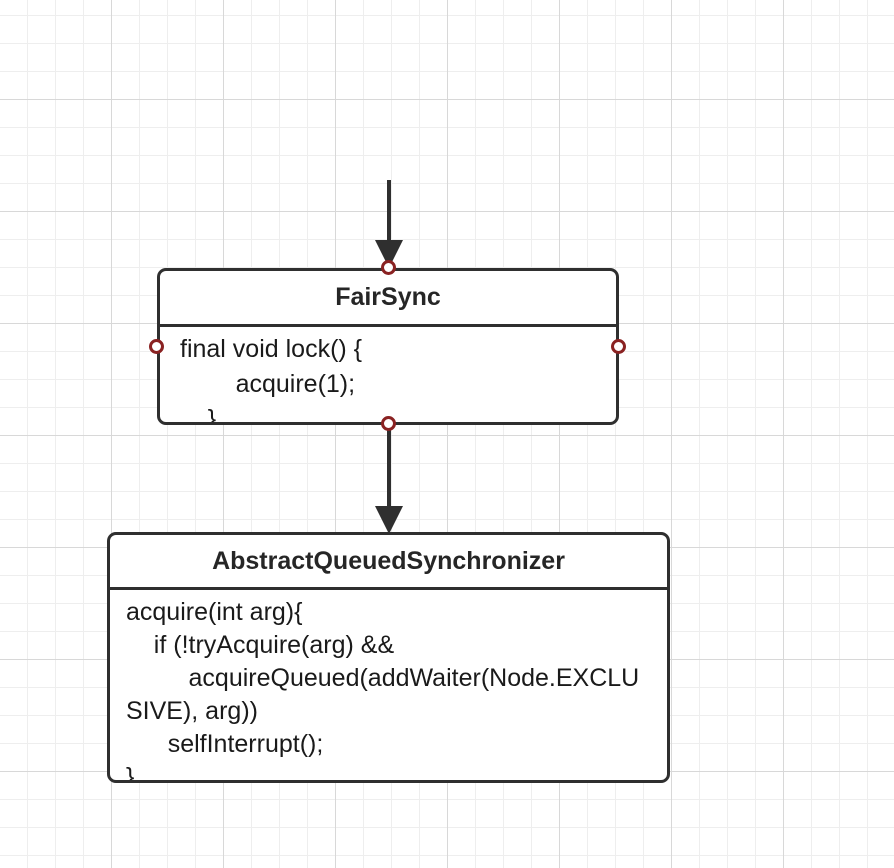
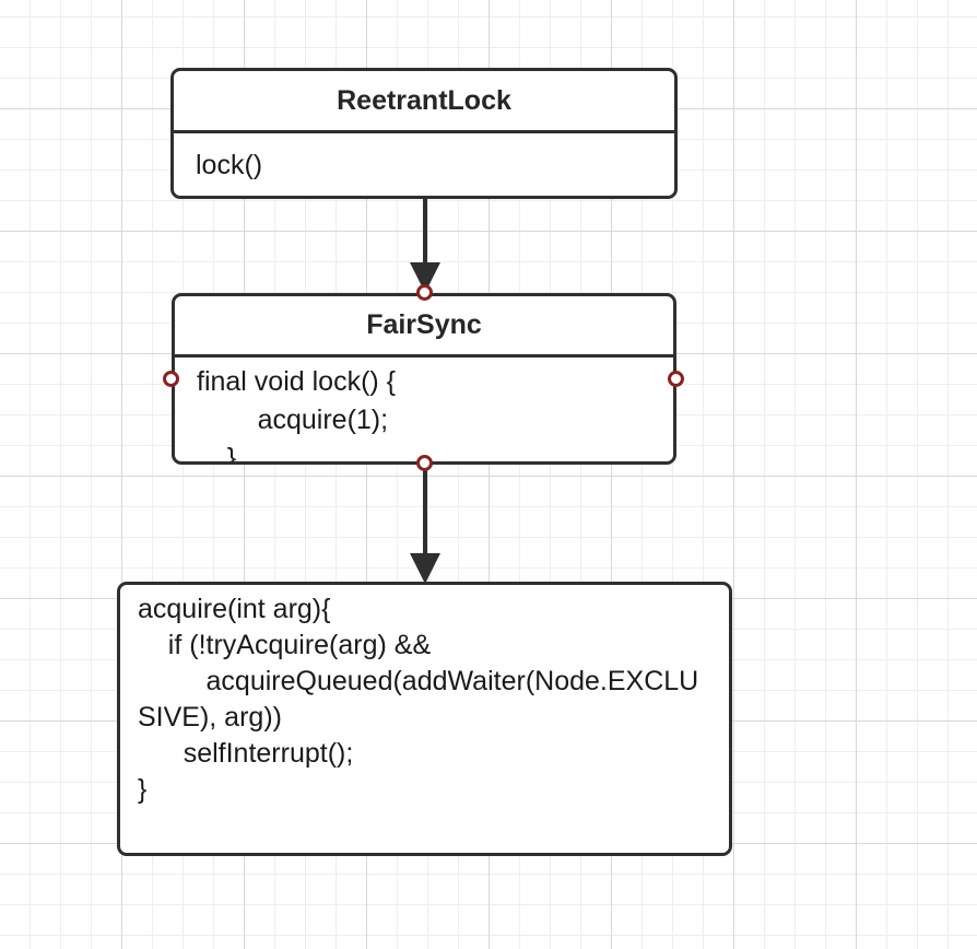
+ ReetrantLock
+ lock()
  FairSync
  final void lock() {
  acquire(1);
  }
- AbstractQueuedSynchronizer
  acquire(int arg){
  if (!tryAcquire(arg) &&
  acquireQueued(addWaiter(Node.EXCLUSIVE), arg))
  selfInterrupt();
  }
